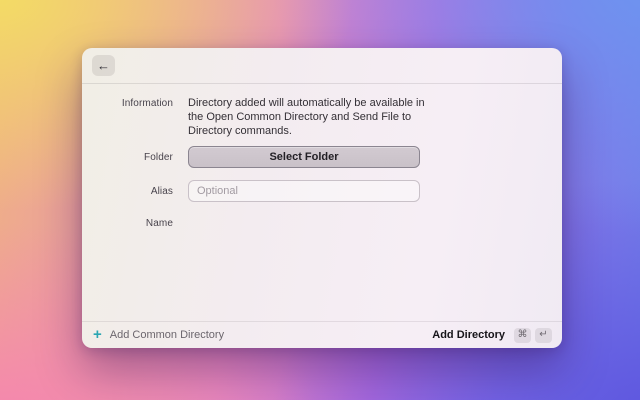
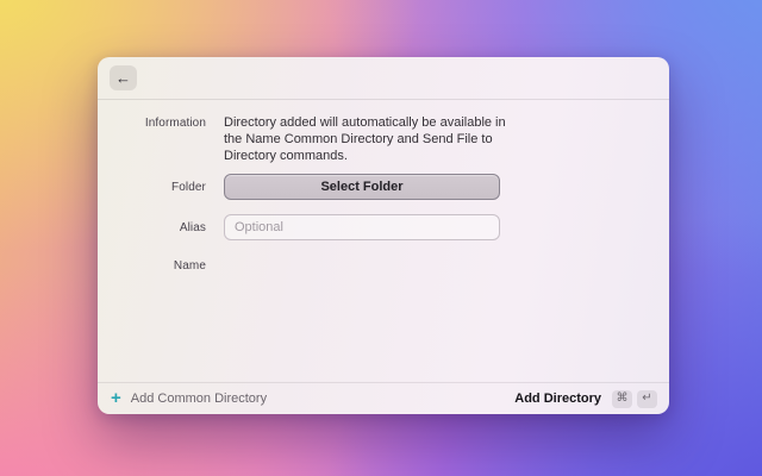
  ←
  Information
- Directory added will automatically be available in the Open Common Directory and Send File to Directory commands.
+ Directory added will automatically be available in the Name Common Directory and Send File to Directory commands.
  Folder
  Select Folder
  Alias
  Optional
  Name
  +
  Add Common Directory
  Add Directory
  ⌘
  ↵
